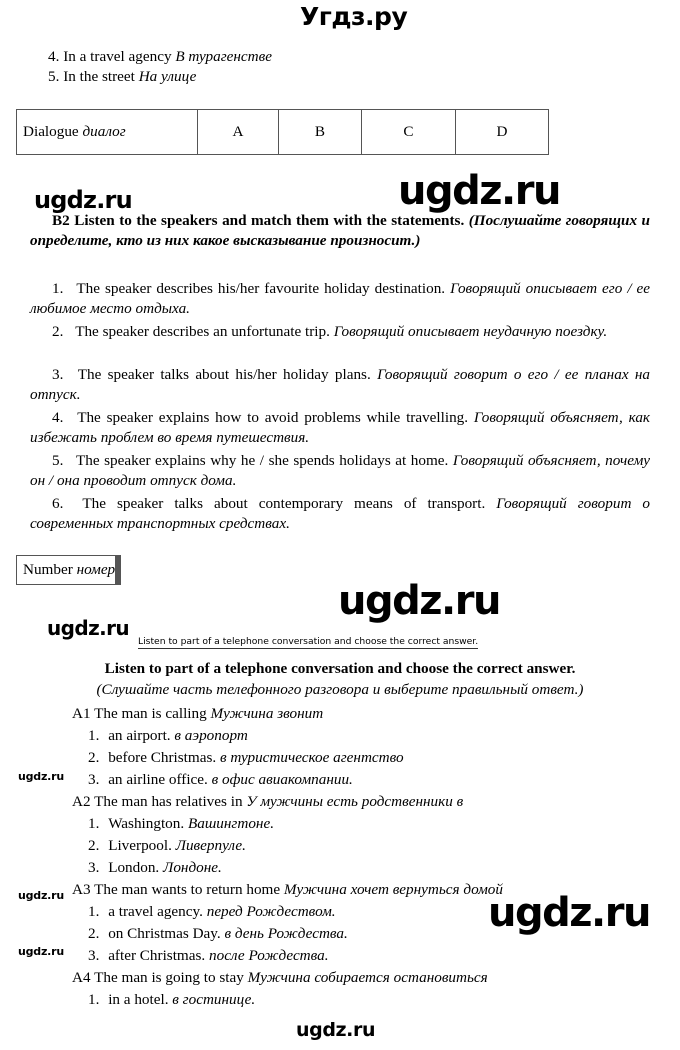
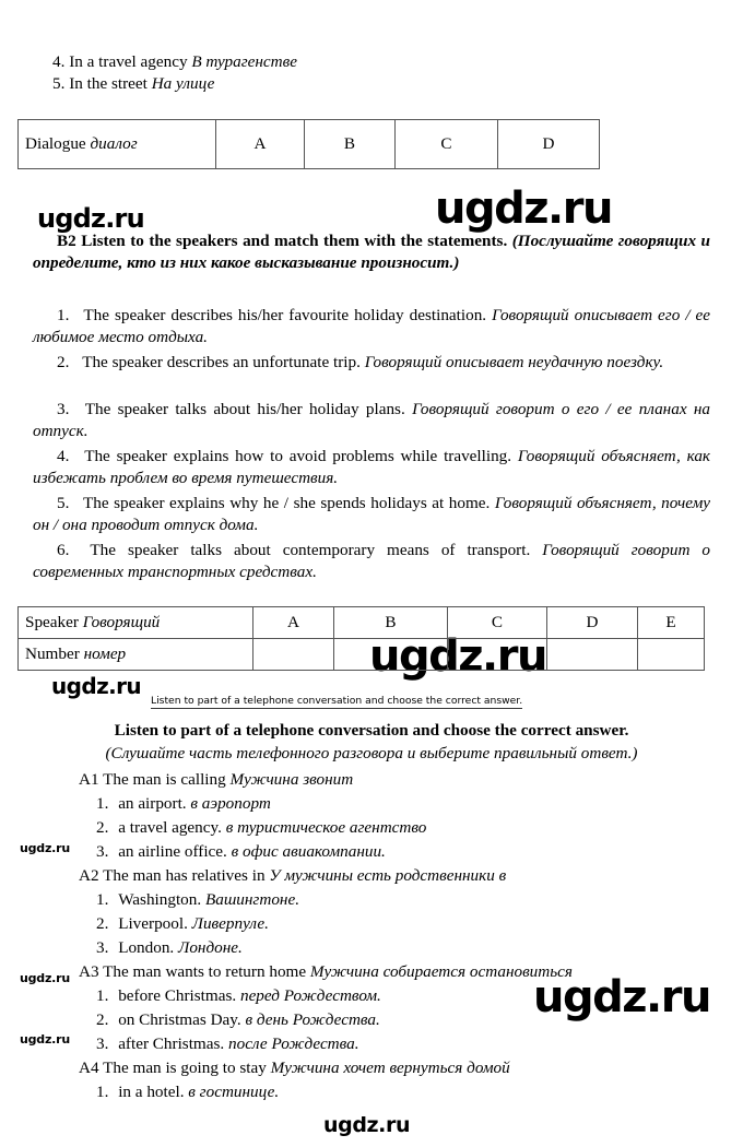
- Угдз.ру
  ugdz.ru
  ugdz.ru
  ugdz.ru
  ugdz.ru
  ugdz.ru
  ugdz.ru
  ugdz.ru
  ugdz.ru
  ugdz.ru
  4. In a travel agency В турагенстве
  5. In the street На улице
  Dialogue диалог	A	B	C	D
  B2 Listen to the speakers and match them with the statements. (Послушайте говорящих и определите, кто из них какое высказывание произносит.)
  1. The speaker describes his/her favourite holiday destination. Говорящий описывает его / ее любимое место отдыха.
  2. The speaker describes an unfortunate trip. Говорящий описывает неудачную поездку.
  3. The speaker talks about his/her holiday plans. Говорящий говорит о его / ее планах на отпуск.
  4. The speaker explains how to avoid problems while travelling. Говорящий объясняет, как избежать проблем во время путешествия.
  5. The speaker explains why he / she spends holidays at home. Говорящий объясняет, почему он / она проводит отпуск дома.
  6. The speaker talks about contemporary means of transport. Говорящий говорит о современных транспортных средствах.
+ Speaker Говорящий	A	B	C	D	E
  Number номер
  Listen to part of a telephone conversation and choose the correct answer.
  Listen to part of a telephone conversation and choose the correct answer.
  (Слушайте часть телефонного разговора и выберите правильный ответ.)
  A1 The man is calling Мужчина звонит
  1. an airport. в аэропорт
- 2. before Christmas. в туристическое агентство
+ 2. a travel agency. в туристическое агентство
  3. an airline office. в офис авиакомпании.
  A2 The man has relatives in У мужчины есть родственники в
  1. Washington. Вашингтоне.
  2. Liverpool. Ливерпуле.
  3. London. Лондоне.
- A3 The man wants to return home Мужчина хочет вернуться домой
+ A3 The man wants to return home Мужчина собирается остановиться
- 1. a travel agency. перед Рождеством.
+ 1. before Christmas. перед Рождеством.
  2. on Christmas Day. в день Рождества.
  3. after Christmas. после Рождества.
- A4 The man is going to stay Мужчина собирается остановиться
+ A4 The man is going to stay Мужчина хочет вернуться домой
  1. in a hotel. в гостинице.
